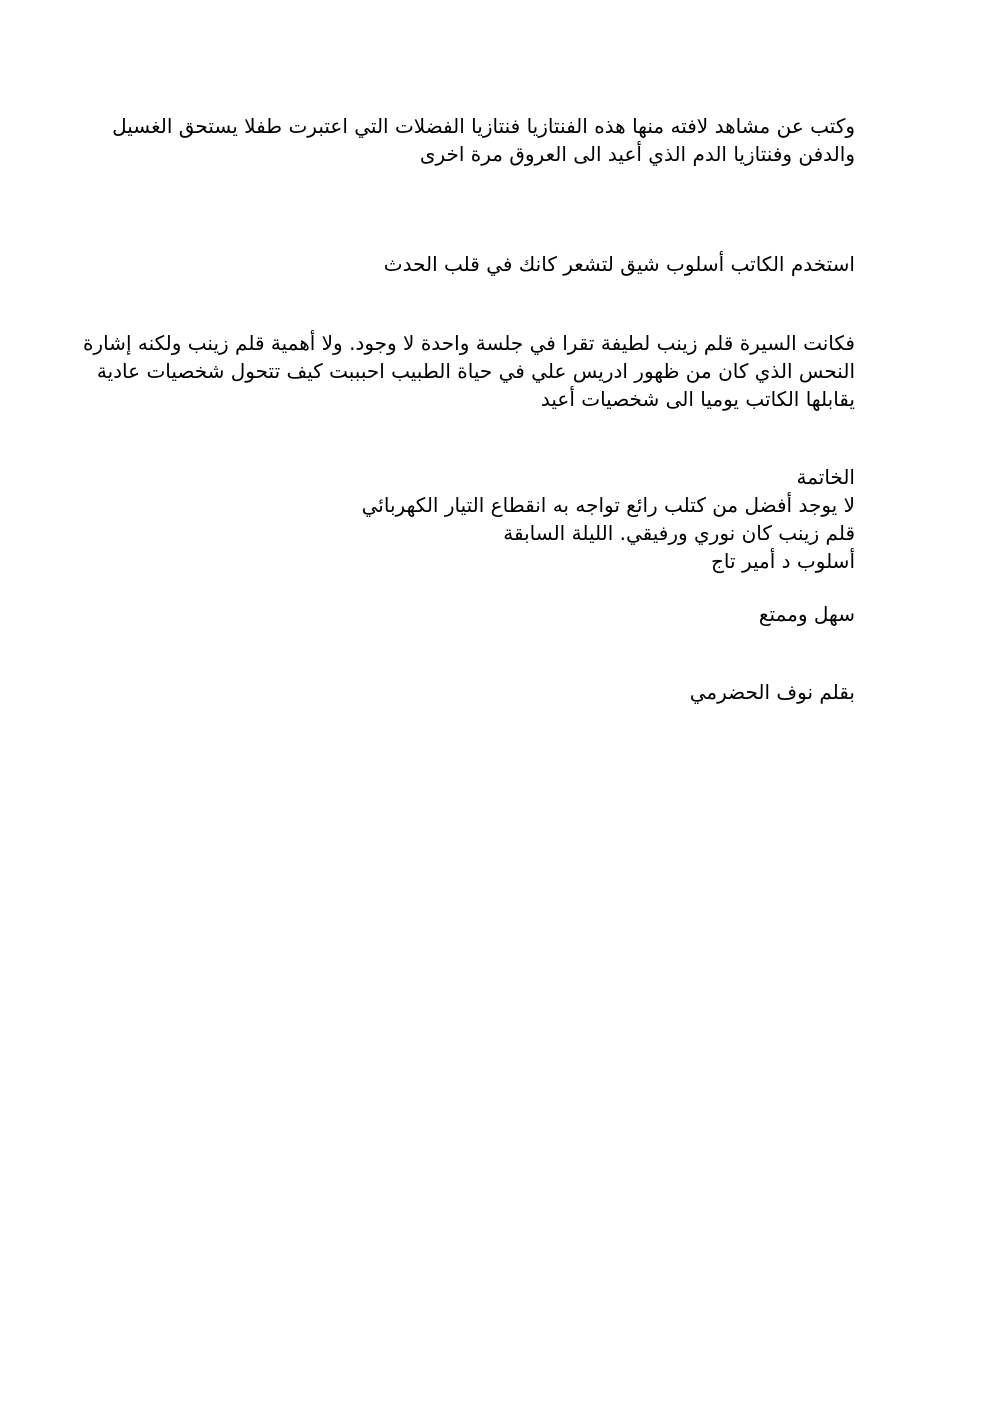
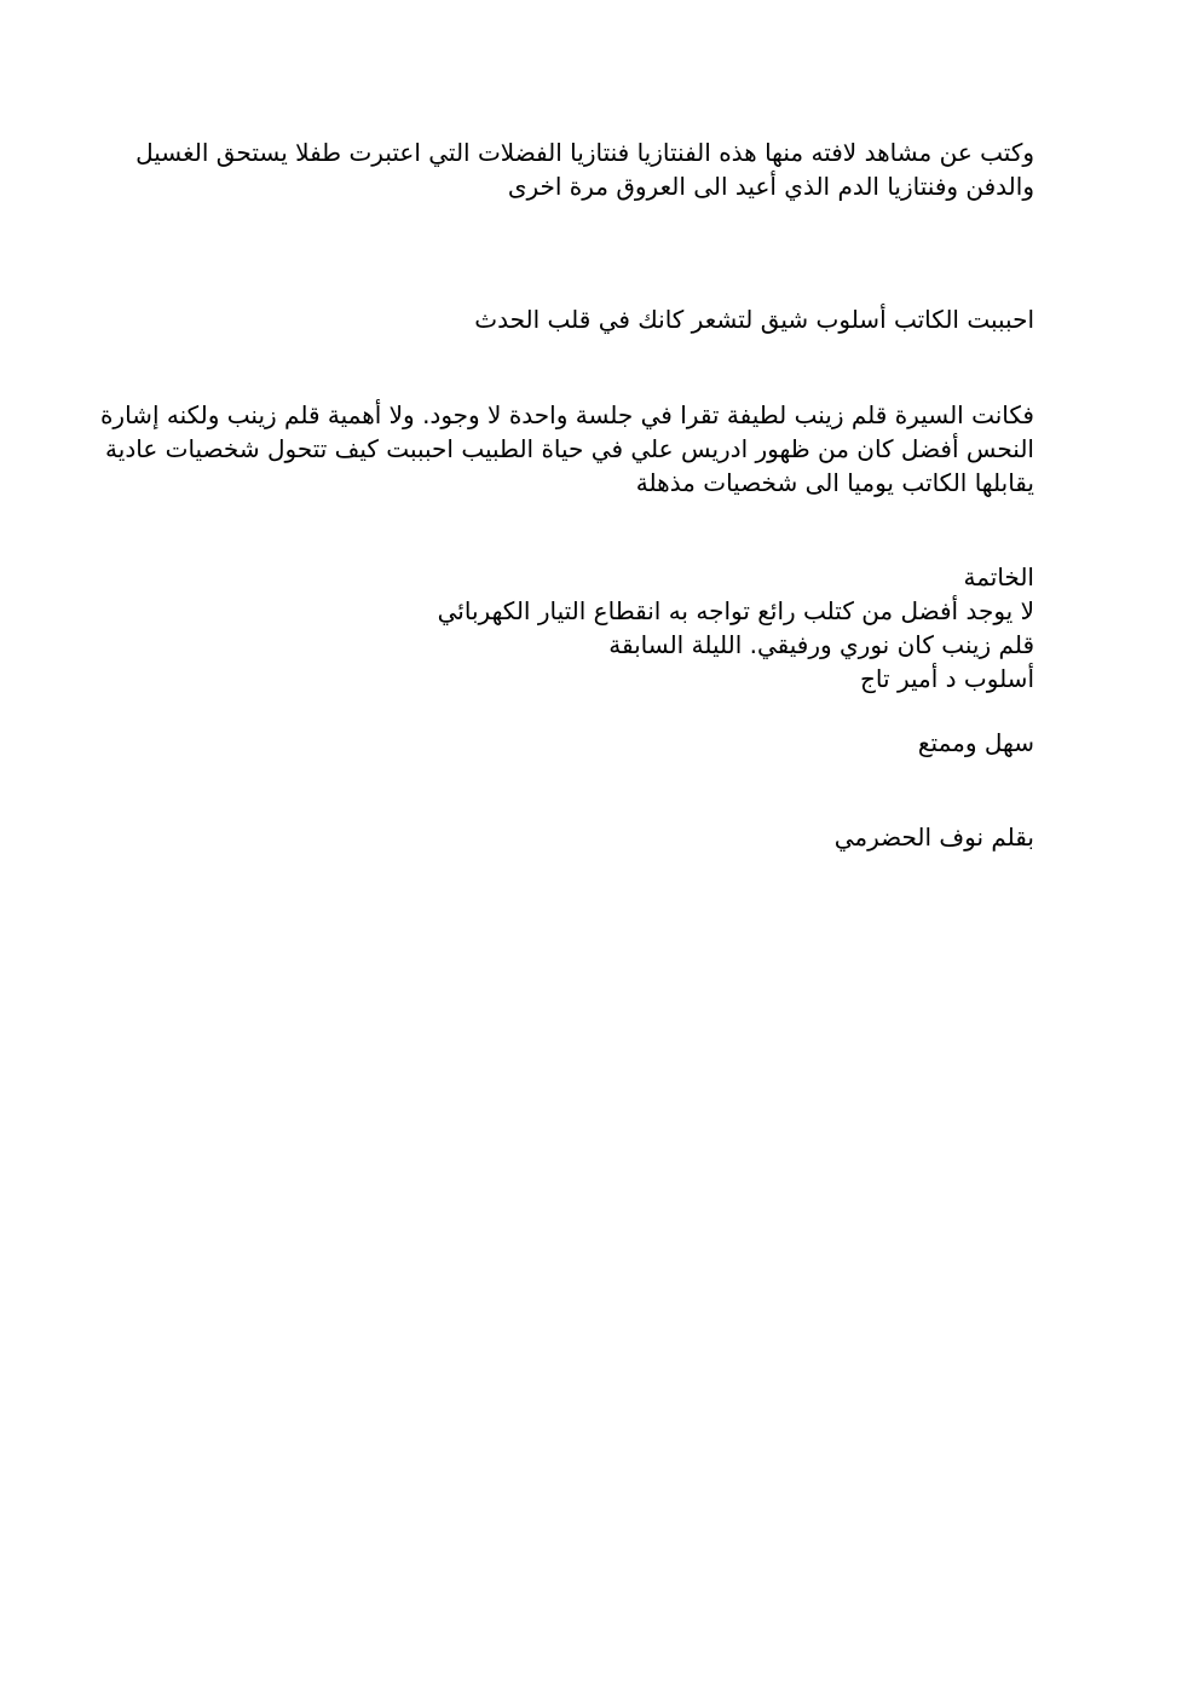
  وكتب عن مشاهد لافته منها هذه الفنتازيا فنتازيا الفضلات التي اعتبرت طفلا يستحق الغسيل
  والدفن وفنتازيا الدم الذي أعيد الى العروق مرة اخرى
- استخدم الكاتب أسلوب شيق لتشعر كانك في قلب الحدث
+ احبببت الكاتب أسلوب شيق لتشعر كانك في قلب الحدث
  فكانت السيرة قلم زينب لطيفة تقرا في جلسة واحدة لا وجود. ولا أهمية قلم زينب ولكنه إشارة
- النحس الذي كان من ظهور ادريس علي في حياة الطبيب احبببت كيف تتحول شخصيات عادية
+ النحس أفضل كان من ظهور ادريس علي في حياة الطبيب احبببت كيف تتحول شخصيات عادية
- يقابلها الكاتب يوميا الى شخصيات أعيد
+ يقابلها الكاتب يوميا الى شخصيات مذهلة
  الخاتمة
  لا يوجد أفضل من كتلب رائع تواجه به انقطاع التيار الكهربائي
  قلم زينب كان نوري ورفيقي. الليلة السابقة
  أسلوب د أمير تاج
  سهل وممتع
  بقلم نوف الحضرمي
